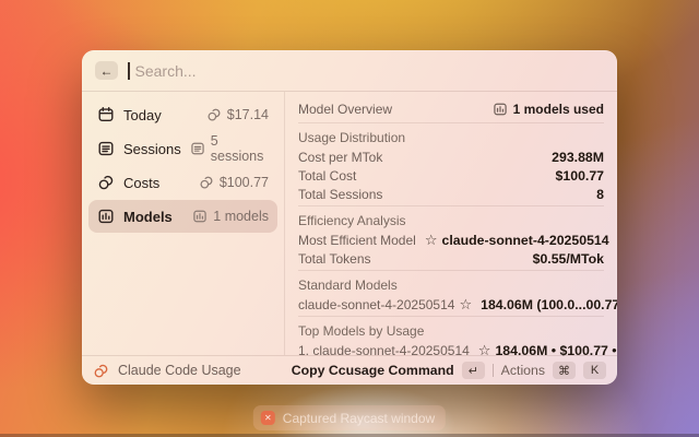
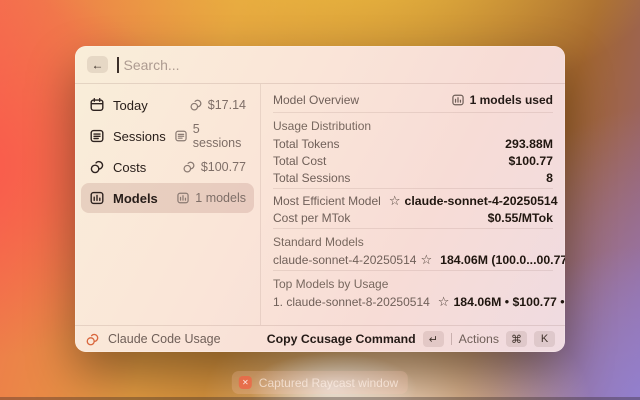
  ←
  Search...
  Today
  $17.14
  Sessions
  5 sessions
  Costs
  $100.77
  Models
  1 models
  Model Overview
  1 models used
  Usage Distribution
- Cost per MTok
+ Total Tokens
  293.88M
  Total Cost
  $100.77
  Total Sessions
  8
- Efficiency Analysis
  Most Efficient Model
  ☆
  claude-sonnet-4-20250514
- Total Tokens
+ Cost per MTok
  $0.55/MTok
  Standard Models
  claude-sonnet-4-20250514
  ☆
  Top Models by Usage
- 1. claude-sonnet-4-20250514
+ 1. claude-sonnet-8-20250514
  ☆
  Claude Code Usage
  Copy Ccusage Command
  ↵
  Actions
  ⌘
  K
  ✕
  Captured Raycast window
